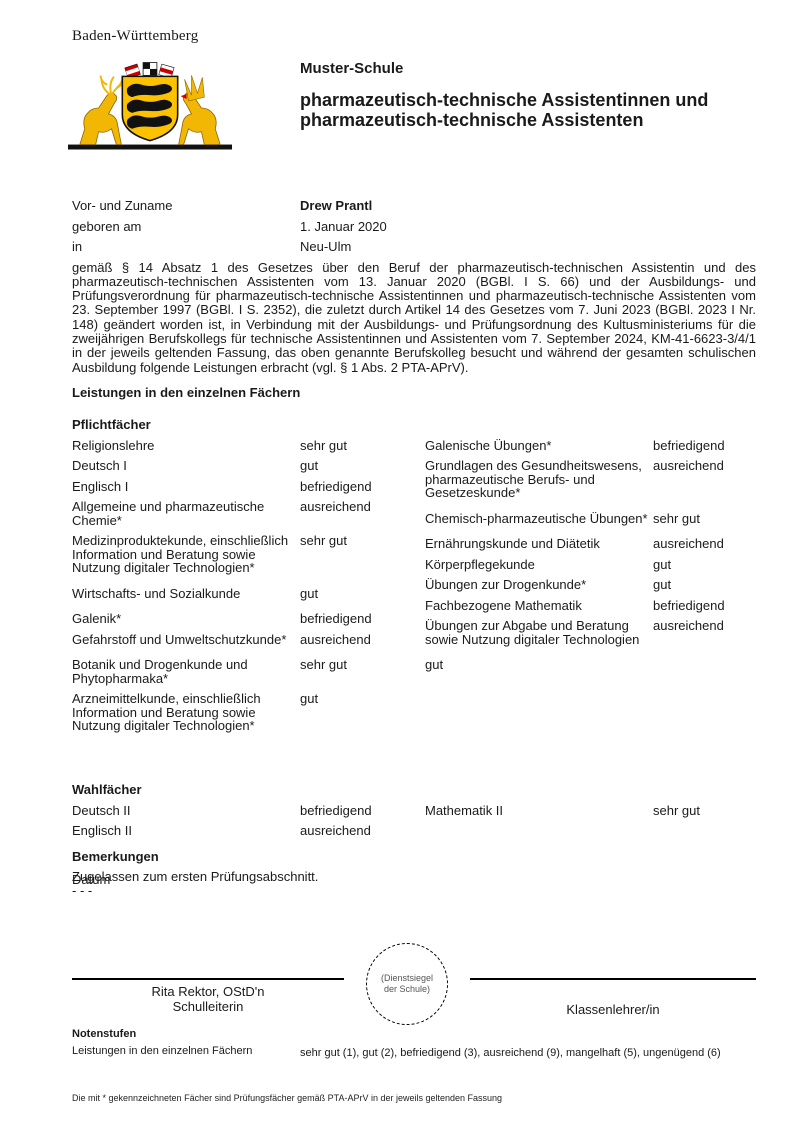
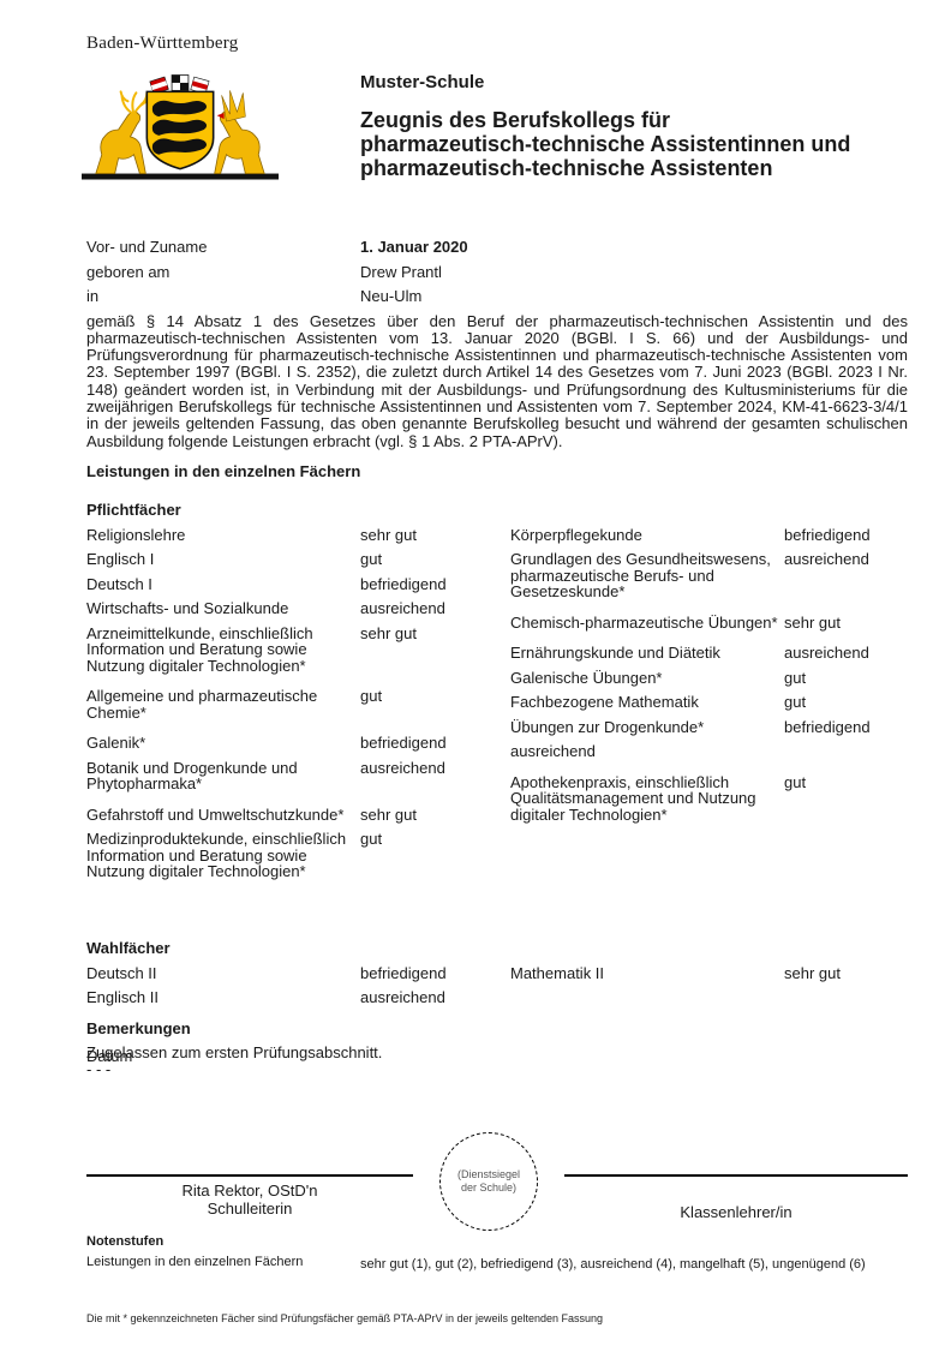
  Baden-Württemberg
  Muster-Schule
+ Zeugnis des Berufskollegs für
  pharmazeutisch-technische Assistentinnen und
  pharmazeutisch-technische Assistenten
  Vor- und Zuname
- Drew Prantl
+ 1. Januar 2020
  geboren am
- 1. Januar 2020
+ Drew Prantl
  in
  Neu-Ulm
  gemäß § 14 Absatz 1 des Gesetzes über den Beruf der pharmazeutisch-technischen Assistentin und des pharmazeutisch-technischen Assistenten vom 13. Januar 2020 (BGBl. I S. 66) und der Ausbildungs- und Prüfungsverordnung für pharmazeutisch-technische Assistentinnen und pharmazeutisch-technische Assistenten vom 23. September 1997 (BGBl. I S. 2352), die zuletzt durch Artikel 14 des Gesetzes vom 7. Juni 2023 (BGBl. 2023 I Nr. 148) geändert worden ist, in Verbindung mit der Ausbildungs- und Prüfungsordnung des Kultusministeriums für die zweijährigen Berufskollegs für technische Assistentinnen und Assistenten vom 7. September 2024, KM-41-6623-3/4/1 in der jeweils geltenden Fassung, das oben genannte Berufskolleg besucht und während der gesamten schulischen Ausbildung folgende Leistungen erbracht (vgl. § 1 Abs. 2 PTA-APrV).
  Leistungen in den einzelnen Fächern
  Pflichtfächer
  Religionslehre
  sehr gut
- Deutsch I
+ Englisch I
  gut
- Englisch I
+ Deutsch I
  befriedigend
- Allgemeine und pharmazeutische Chemie*
+ Wirtschafts- und Sozialkunde
  ausreichend
- Medizinproduktekunde, einschließlich Information und Beratung sowie Nutzung digitaler Technologien*
+ Arzneimittelkunde, einschließlich Information und Beratung sowie Nutzung digitaler Technologien*
  sehr gut
- Wirtschafts- und Sozialkunde
+ Allgemeine und pharmazeutische Chemie*
  gut
  Galenik*
  befriedigend
- Gefahrstoff und Umweltschutzkunde*
+ Botanik und Drogenkunde und Phytopharmaka*
  ausreichend
- Botanik und Drogenkunde und Phytopharmaka*
+ Gefahrstoff und Umweltschutzkunde*
  sehr gut
- Arzneimittelkunde, einschließlich Information und Beratung sowie Nutzung digitaler Technologien*
+ Medizinproduktekunde, einschließlich Information und Beratung sowie Nutzung digitaler Technologien*
  gut
- Galenische Übungen*
+ Körperpflegekunde
  befriedigend
  Grundlagen des Gesundheitswesens, pharmazeutische Berufs- und Gesetzeskunde*
  ausreichend
  Chemisch-pharmazeutische Übungen*
  sehr gut
  Ernährungskunde und Diätetik
  ausreichend
- Körperpflegekunde
+ Galenische Übungen*
  gut
- Übungen zur Drogenkunde*
+ Fachbezogene Mathematik
  gut
- Fachbezogene Mathematik
+ Übungen zur Drogenkunde*
  befriedigend
- Übungen zur Abgabe und Beratung sowie Nutzung digitaler Technologien
  ausreichend
+ Apothekenpraxis, einschließlich Qualitätsmanagement und Nutzung digitaler Technologien*
  gut
  Wahlfächer
  Deutsch II
  befriedigend
  Englisch II
  ausreichend
  Mathematik II
  sehr gut
  Bemerkungen
  Zugelassen zum ersten Prüfungsabschnitt.
  - - -
  Datum
  Rita Rektor, OStD'n
  Schulleiterin
  (Dienstsiegel
  der Schule)
  Klassenlehrer/in
  Notenstufen
  Leistungen in den einzelnen Fächern
- sehr gut (1), gut (2), befriedigend (3), ausreichend (9), mangelhaft (5), ungenügend (6)
+ sehr gut (1), gut (2), befriedigend (3), ausreichend (4), mangelhaft (5), ungenügend (6)
  Die mit * gekennzeichneten Fächer sind Prüfungsfächer gemäß PTA-APrV in der jeweils geltenden Fassung
